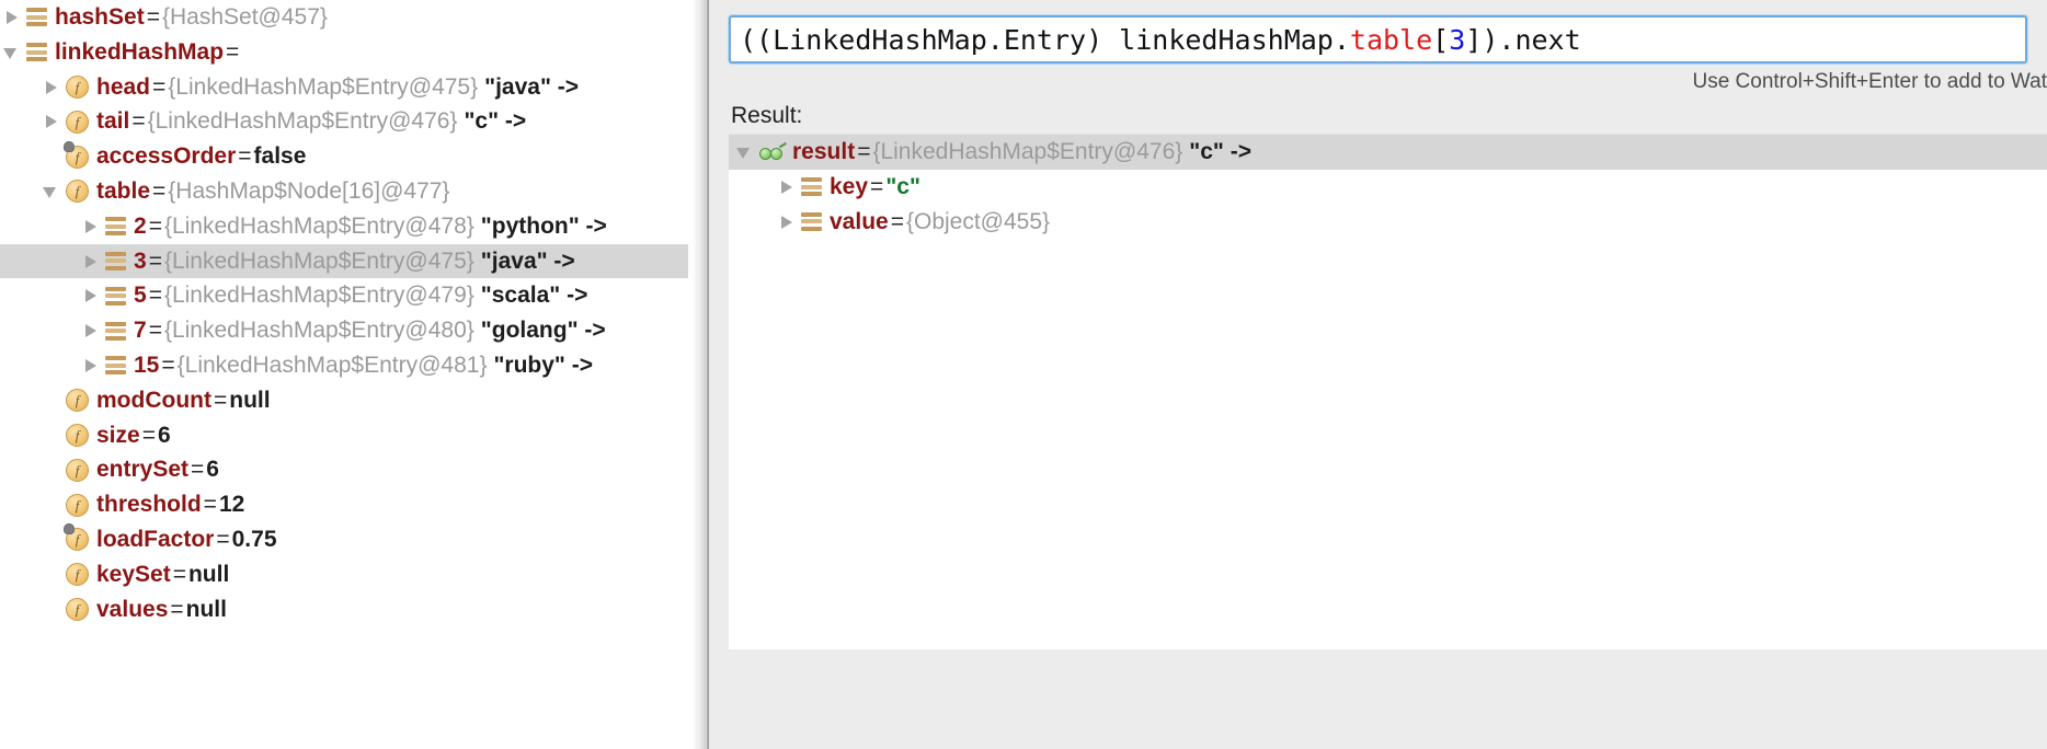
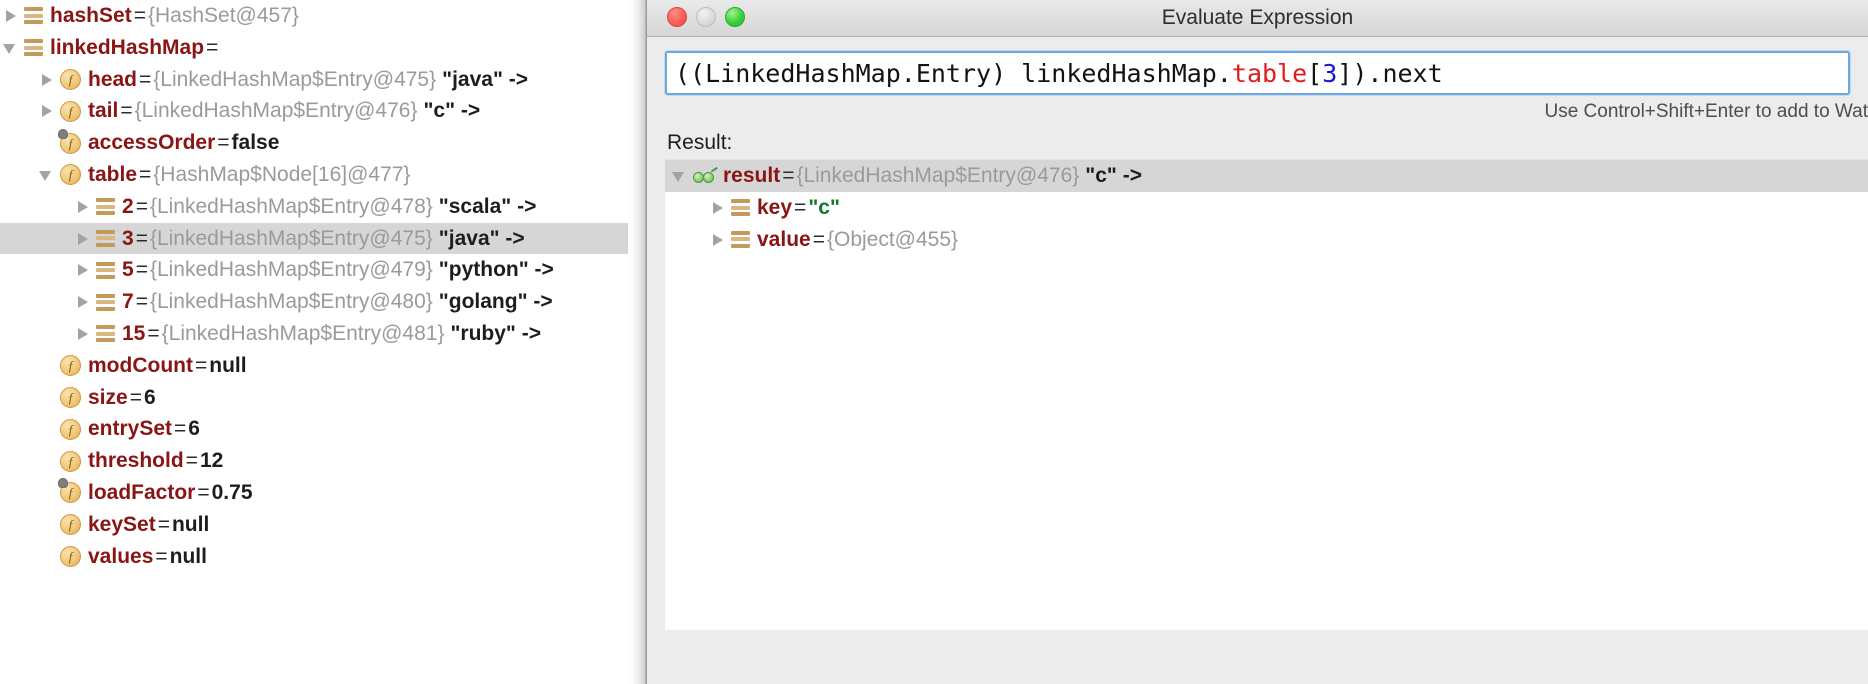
  hashSet
  =
  {HashSet@457}
  linkedHashMap
  =
  head
  =
  {LinkedHashMap$Entry@475}
  "java" ->
  tail
  =
  {LinkedHashMap$Entry@476}
  "c" ->
  accessOrder
  =
  false
  table
  =
  {HashMap$Node[16]@477}
  2
  =
  {LinkedHashMap$Entry@478}
- "python" ->
+ "scala" ->
  3
  =
  {LinkedHashMap$Entry@475}
  "java" ->
  5
  =
  {LinkedHashMap$Entry@479}
- "scala" ->
+ "python" ->
  7
  =
  {LinkedHashMap$Entry@480}
  "golang" ->
  15
  =
  {LinkedHashMap$Entry@481}
  "ruby" ->
  modCount
  =
  null
  size
  =
  6
  entrySet
  =
  6
  threshold
  =
  12
  loadFactor
  =
  0.75
  keySet
  =
  null
  values
  =
  null
+ Evaluate Expression
  ((LinkedHashMap.Entry) linkedHashMap.
  table
  [
  3
  ]).next
  Use Control+Shift+Enter to add to Wat
  Result:
  result
  =
  {LinkedHashMap$Entry@476}
  "c" ->
  key
  =
  "c"
  value
  =
  {Object@455}
